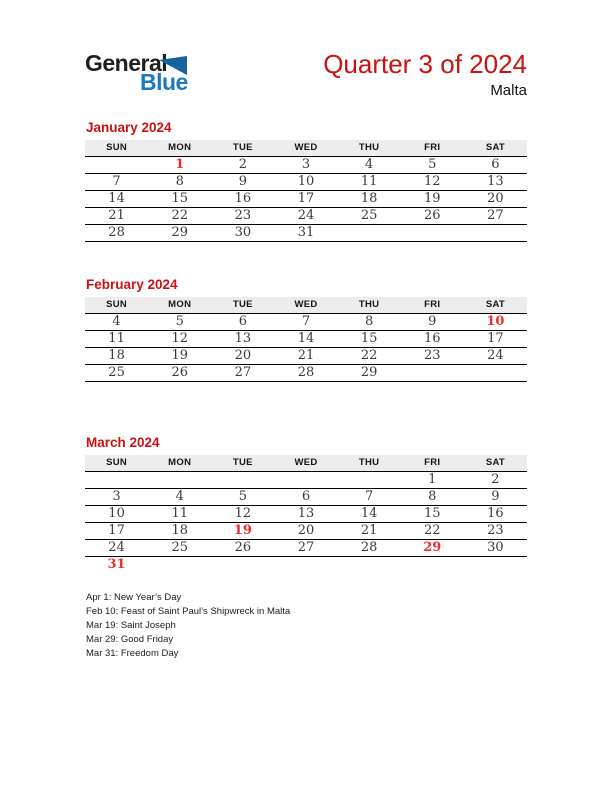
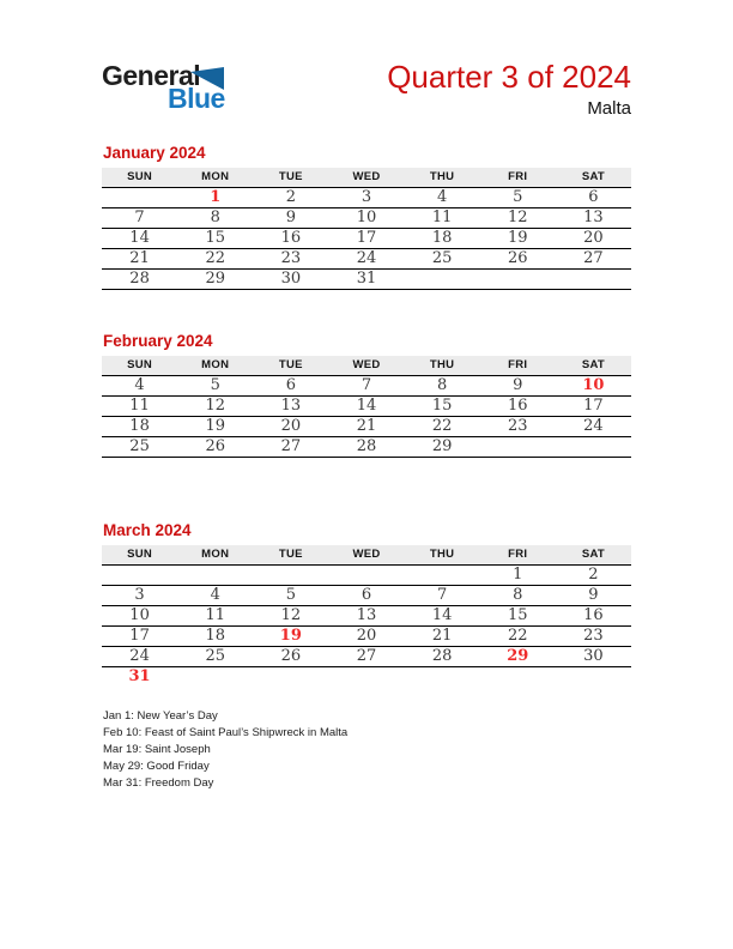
  General
  Blue
  Quarter 3 of 2024
  Malta
  January 2024
  SUN	MON	TUE	WED	THU	FRI	SAT
  	1	2	3	4	5	6
  7	8	9	10	11	12	13
  14	15	16	17	18	19	20
  21	22	23	24	25	26	27
  28	29	30	31
  February 2024
  SUN	MON	TUE	WED	THU	FRI	SAT
  4	5	6	7	8	9	10
  11	12	13	14	15	16	17
  18	19	20	21	22	23	24
  25	26	27	28	29
  March 2024
  SUN	MON	TUE	WED	THU	FRI	SAT
  					1	2
  3	4	5	6	7	8	9
  10	11	12	13	14	15	16
  17	18	19	20	21	22	23
  24	25	26	27	28	29	30
  31
- Apr 1: New Year’s Day
+ Jan 1: New Year’s Day
  Feb 10: Feast of Saint Paul’s Shipwreck in Malta
  Mar 19: Saint Joseph
- Mar 29: Good Friday
+ May 29: Good Friday
  Mar 31: Freedom Day
